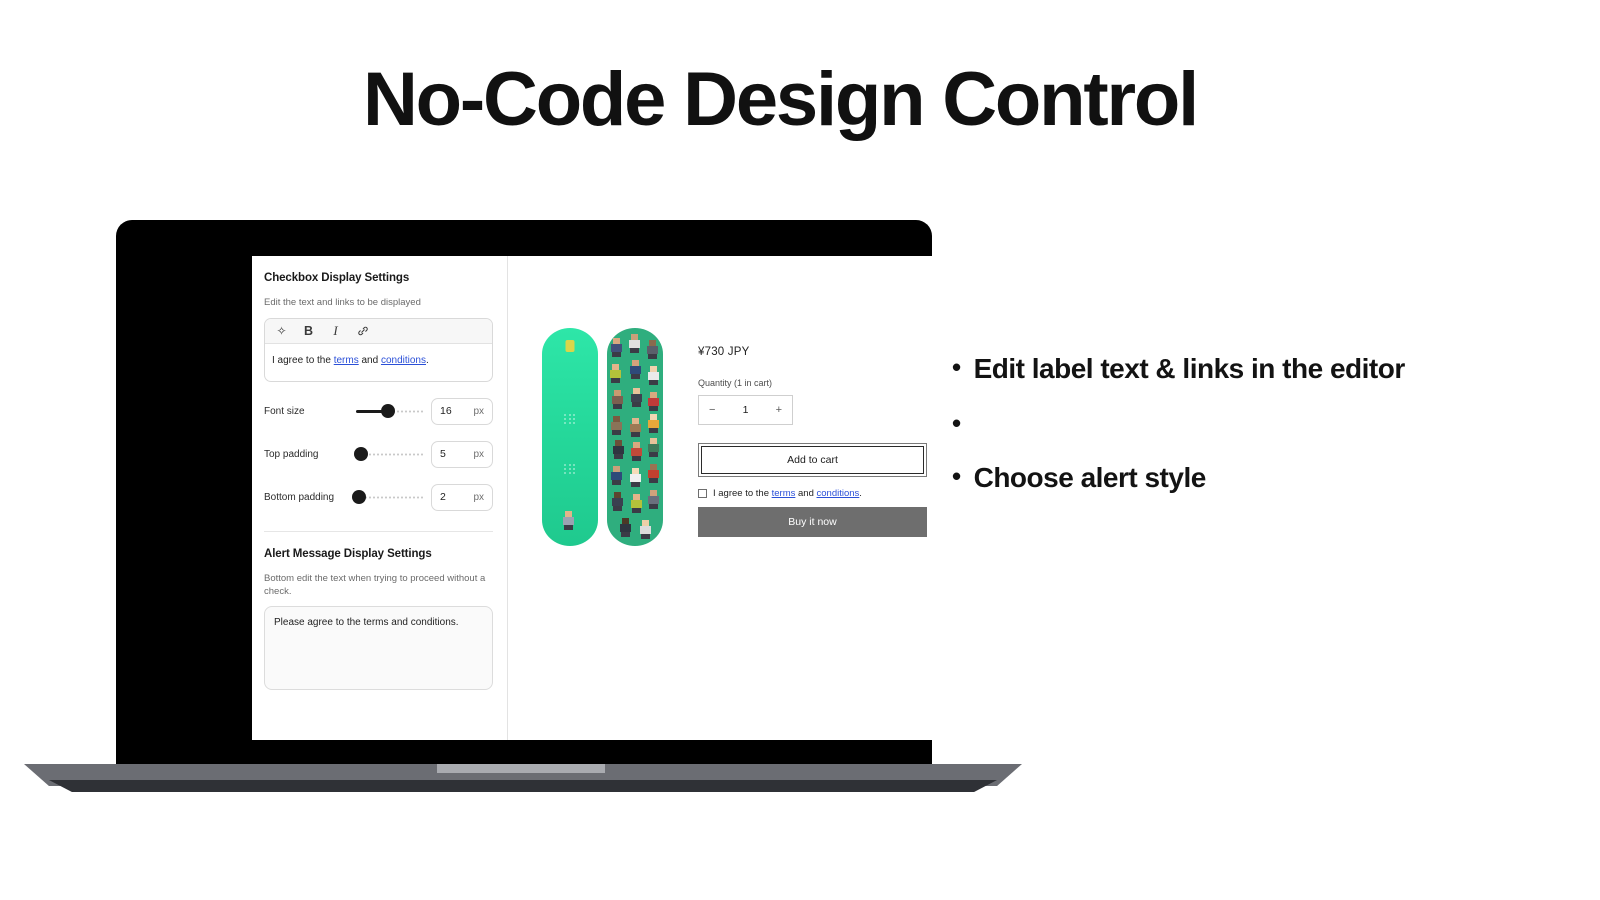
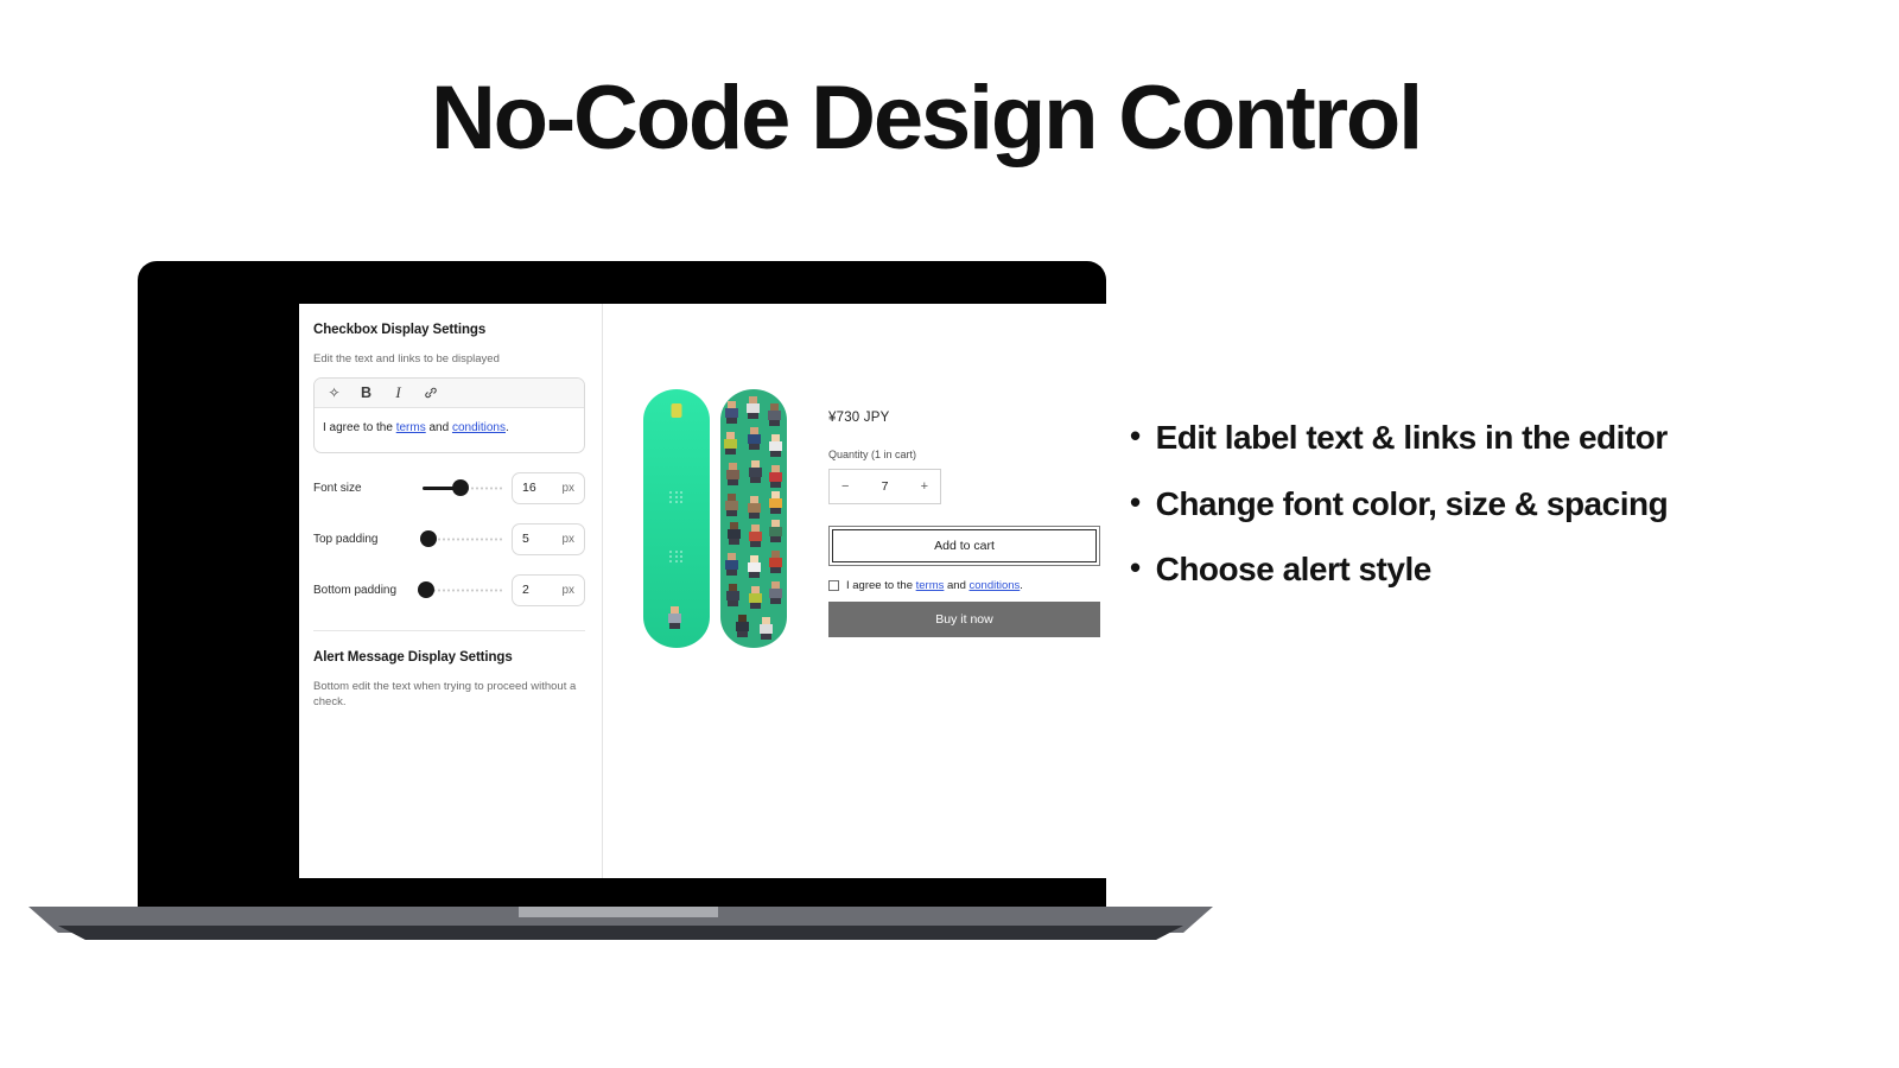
  No-Code Design Control
  Checkbox Display Settings
  Edit the text and links to be displayed
  ✧
  B
  I
  I agree to the terms and conditions.
  Font size
  16
  px
  Top padding
  5
  px
  Bottom padding
  2
  px
  Alert Message Display Settings
  Bottom edit the text when trying to proceed without a check.
- Please agree to the terms and conditions.
  ¥730 JPY
  Quantity (1 in cart)
  −
- 1
+ 7
  +
  Add to cart
  I agree to the terms and conditions.
  Buy it now
  •
  Edit label text & links in the editor
  •
+ Change font color, size & spacing
  •
  Choose alert style
